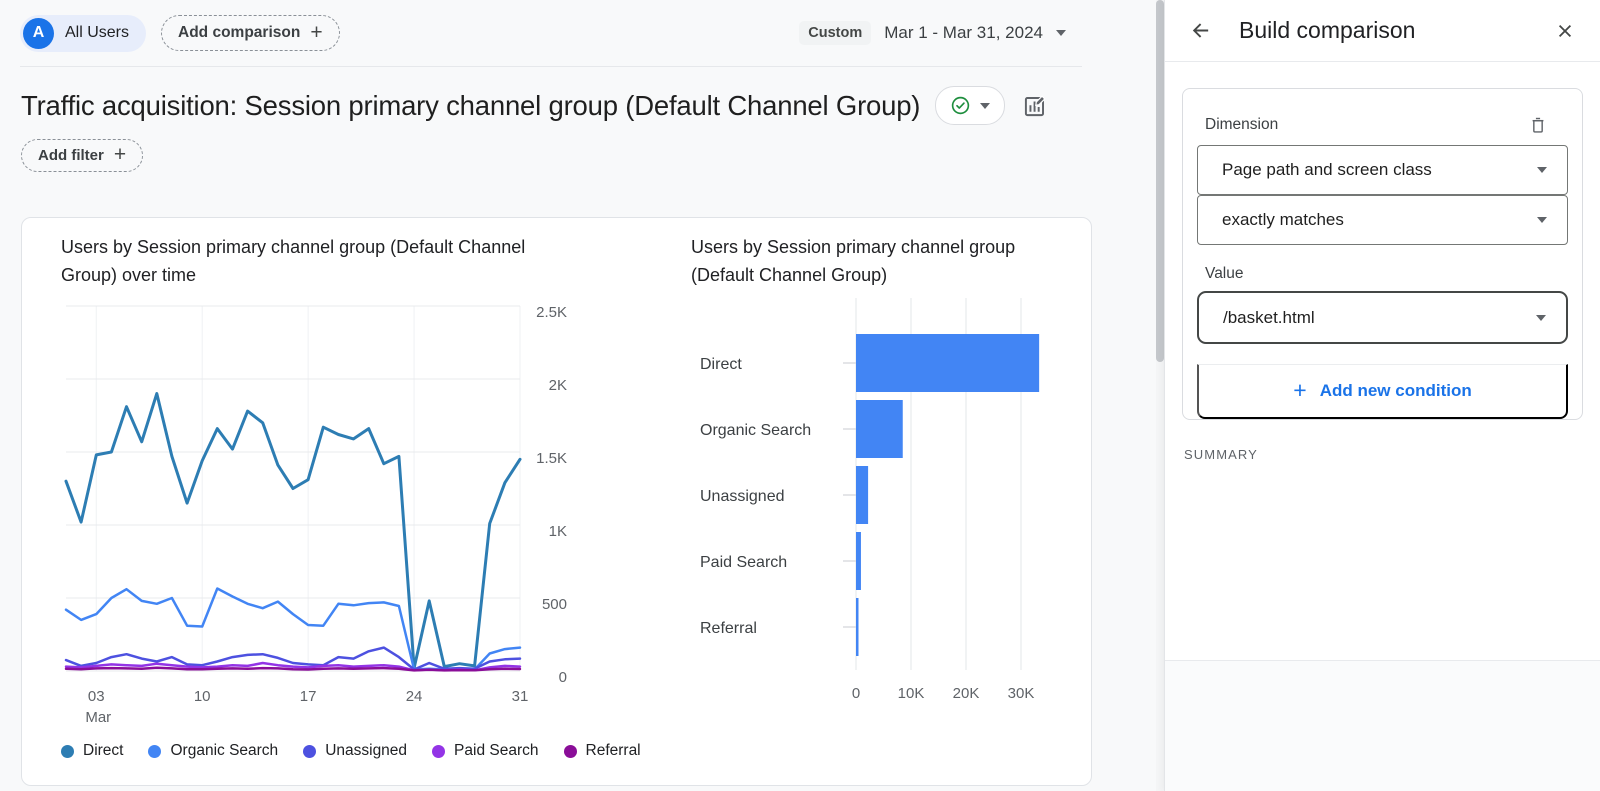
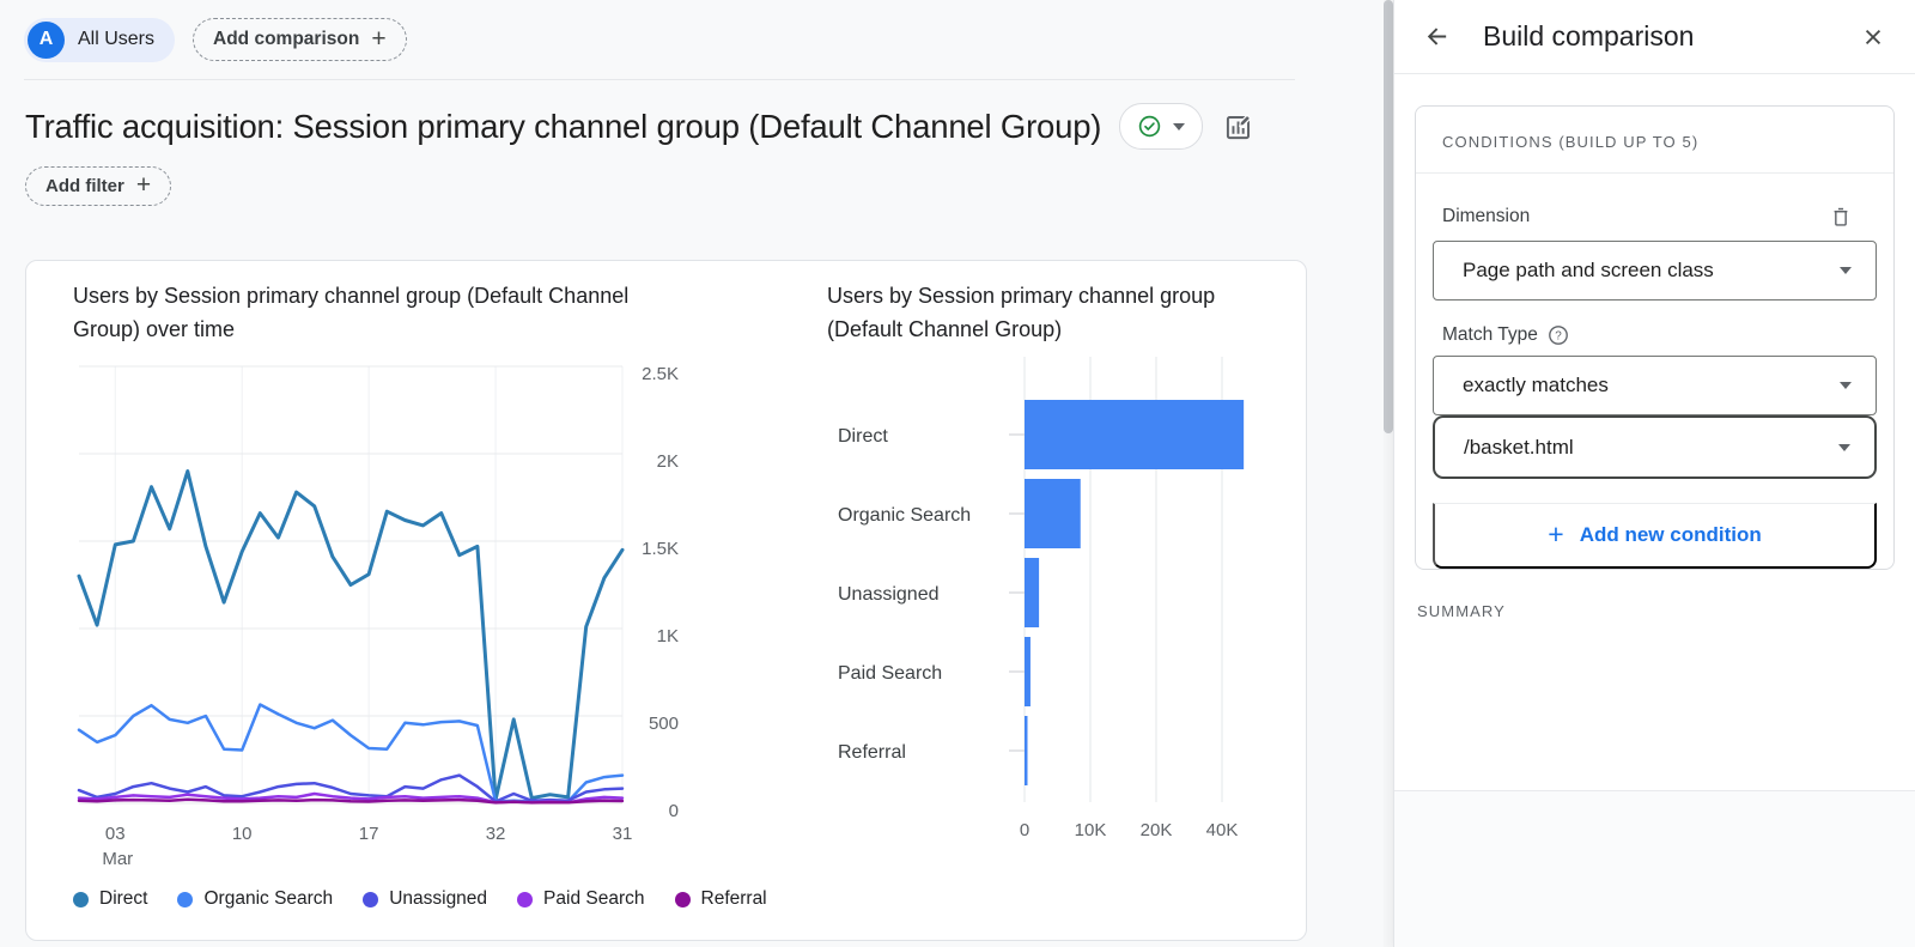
  A
  All Users
  Add comparison
  +
- Custom
- Mar 1 - Mar 31, 2024
  Traffic acquisition: Session primary channel group (Default Channel Group)
  Add filter
  +
  Users by Session primary channel group (Default Channel Group) over time
  0
  500
  1K
  1.5K
  2K
  2.5K
  03
  Mar
  10
  17
- 24
+ 32
  31
  Users by Session primary channel group (Default Channel Group)
  0
  10K
  20K
- 30K
+ 40K
  Direct
  Organic Search
  Unassigned
  Paid Search
  Referral
  Direct
  Organic Search
  Unassigned
  Paid Search
  Referral
  Build comparison
+ CONDITIONS (BUILD UP TO 5)
  Dimension
  Page path and screen class
+ Match Type
+ ?
  exactly matches
- Value
  /basket.html
  +
  Add new condition
  SUMMARY
